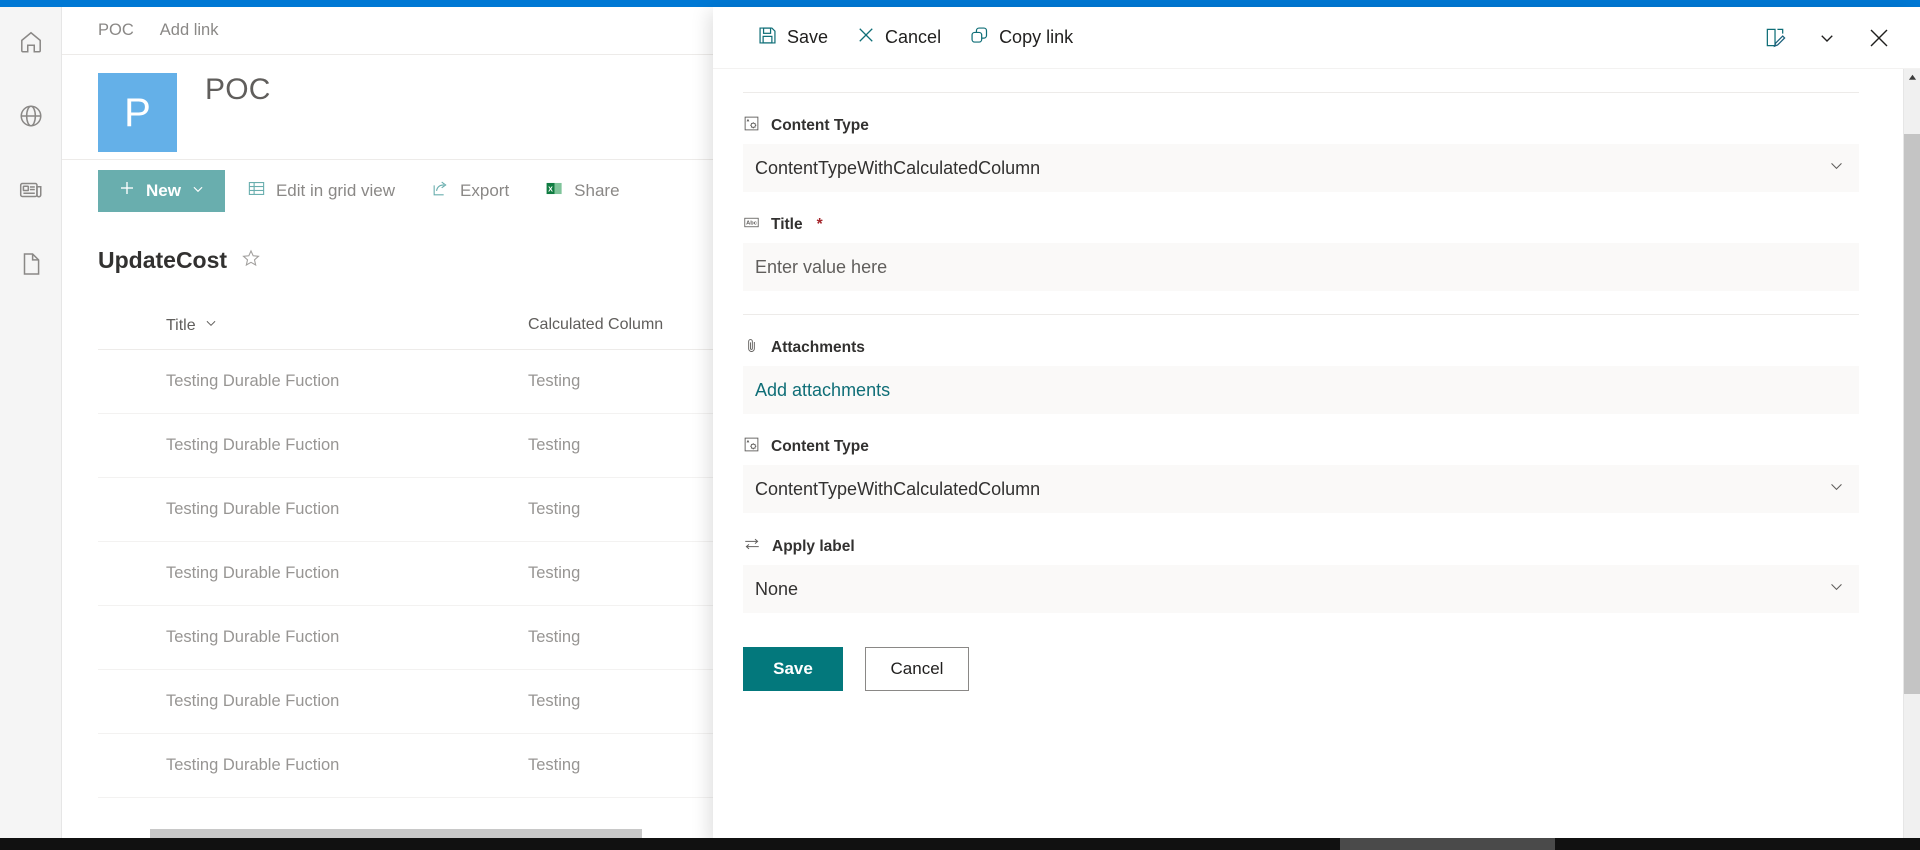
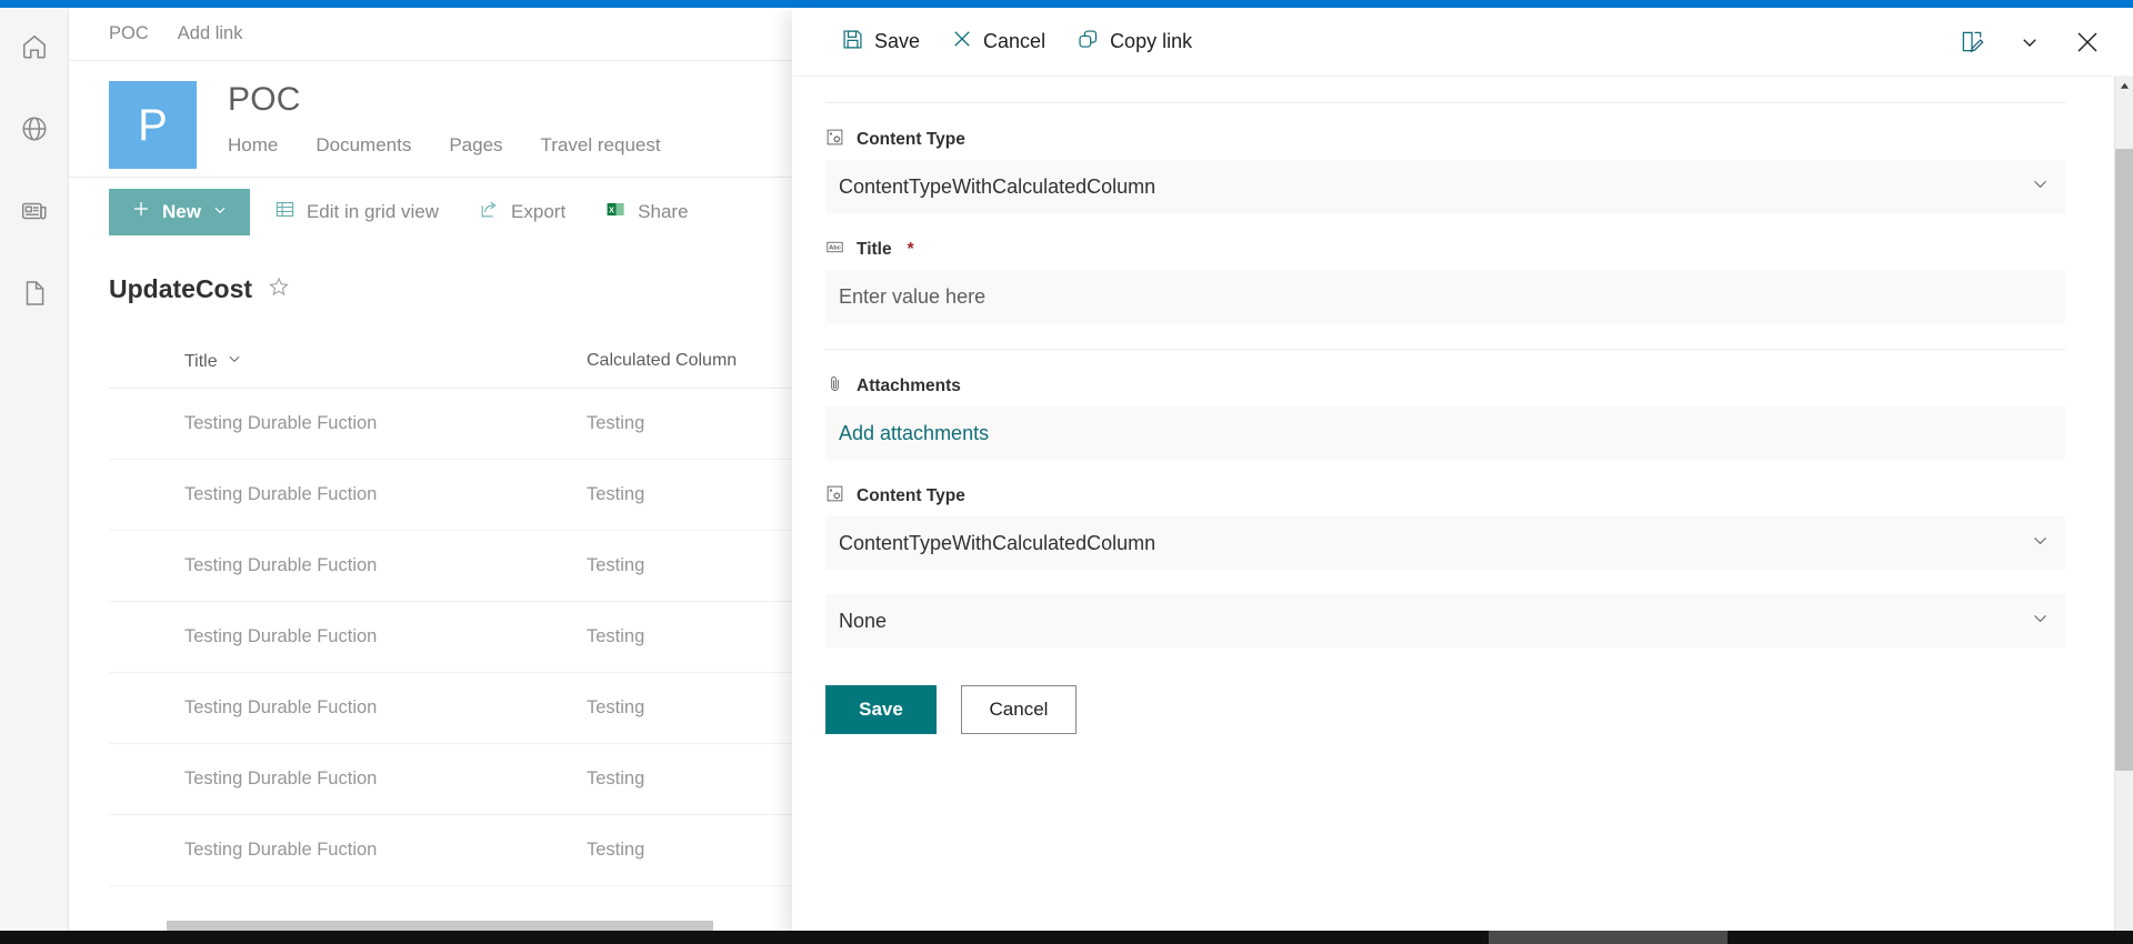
  POC
  Add link
  P
  POC
+ Home
+ Documents
+ Pages
+ Travel request
  New
  Edit in grid view
  Export
  X
  Share
  UpdateCost
  Title
  Calculated Column
  Testing Durable Fuction
  Testing
  Testing Durable Fuction
  Testing
  Testing Durable Fuction
  Testing
  Testing Durable Fuction
  Testing
  Testing Durable Fuction
  Testing
  Testing Durable Fuction
  Testing
  Testing Durable Fuction
  Testing
  Save
  Cancel
  Copy link
  Content Type
  ContentTypeWithCalculatedColumn
  Title
  *
  Enter value here
  Attachments
  Add attachments
  Content Type
  ContentTypeWithCalculatedColumn
- Apply label
  None
  Save
  Cancel
